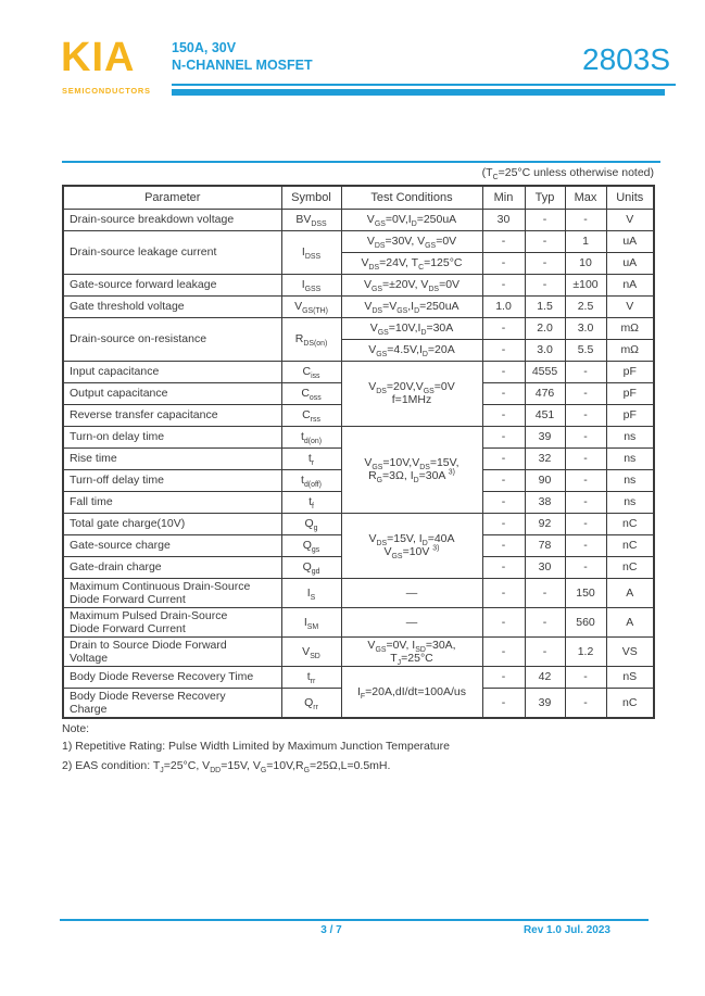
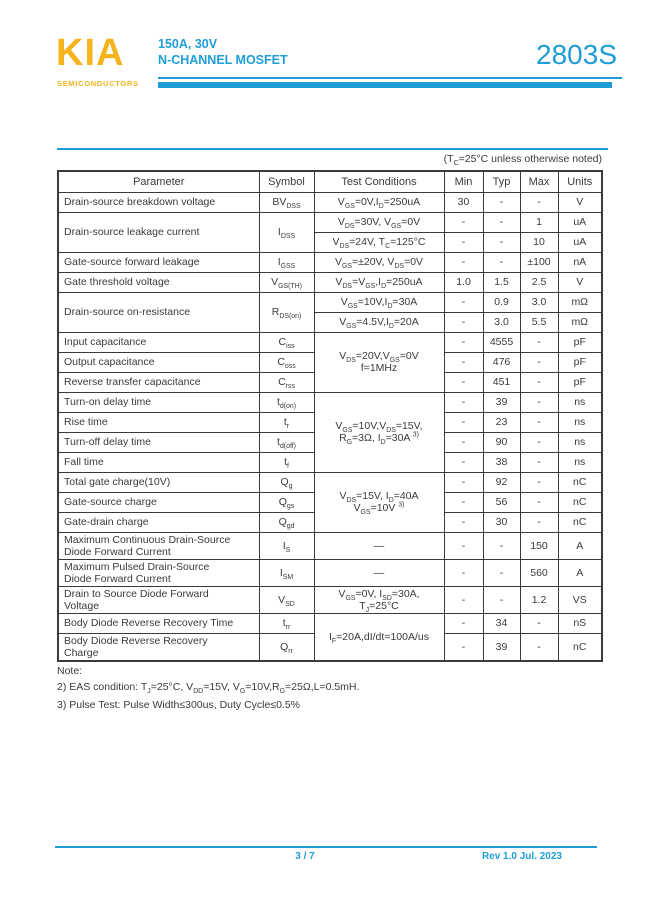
  KIA
  SEMICONDUCTORS
  150A, 30V
  N-CHANNEL MOSFET
  2803S
  (T =25°C unless otherwise noted)
  Parameter	Symbol	Test Conditions	Min	Typ	Max	Units
  Drain-source breakdown voltage	BV	V =0V,I =250uA	30	-	-	V
  Drain-source leakage current	I	V =30V, V =0V	-	-	1	uA
  V =24V, T =125°C	-	-	10	uA
  Gate-source forward leakage	I	V =±20V, V =0V	-	-	±100	nA
  Gate threshold voltage	V	V =V ,I =250uA	1.0	1.5	2.5	V
- Drain-source on-resistance	R	V =10V,I =30A	-	2.0	3.0	mΩ
+ Drain-source on-resistance	R	V =10V,I =30A	-	0.9	3.0	mΩ
  V =4.5V,I =20A	-	3.0	5.5	mΩ
  Input capacitance	C	V =20V,V =0Vf=1MHz	-	4555	-	pF
  Output capacitance	C	-	476	-	pF
  Reverse transfer capacitance	C	-	451	-	pF
  Turn-on delay time	t	V =10V,V =15V,R =3Ω, I =30A	-	39	-	ns
- Rise time	t	-	32	-	ns
+ Rise time	t	-	23	-	ns
  Turn-off delay time	t	-	90	-	ns
  Fall time	t	-	38	-	ns
  Total gate charge(10V)	Q	V =15V, I =40AV =10V	-	92	-	nC
- Gate-source charge	Q	-	78	-	nC
+ Gate-source charge	Q	-	56	-	nC
  Gate-drain charge	Q	-	30	-	nC
  Maximum Continuous Drain-SourceDiode Forward Current	I	—	-	-	150	A
  Maximum Pulsed Drain-SourceDiode Forward Current	I	—	-	-	560	A
  Drain to Source Diode ForwardVoltage	V	V =0V, I =30A,T =25°C	-	-	1.2	VS
- Body Diode Reverse Recovery Time	t	I =20A,dI/dt=100A/us	-	42	-	nS
+ Body Diode Reverse Recovery Time	t	I =20A,dI/dt=100A/us	-	34	-	nS
  Body Diode Reverse RecoveryCharge	Q	-	39	-	nC
  Note:
- 1) Repetitive Rating: Pulse Width Limited by Maximum Junction Temperature
  2) EAS condition: T =25°C, V =15V, V =10V,R =25Ω,L=0.5mH.
+ 3) Pulse Test: Pulse Width≤300us, Duty Cycle≤0.5%
  3 / 7
  Rev 1.0 Jul. 2023
